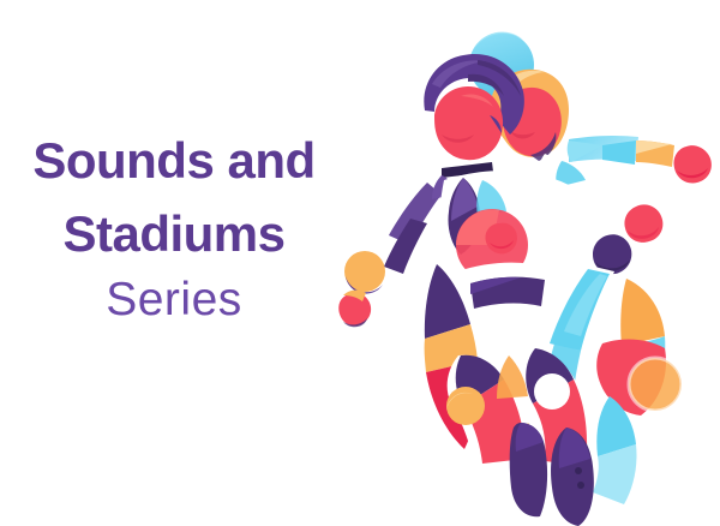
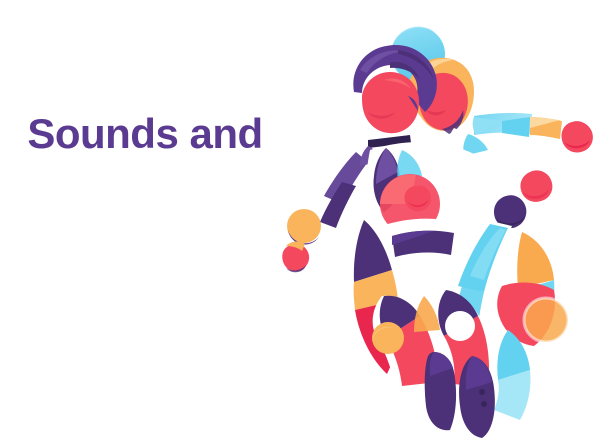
  Sounds and
- Stadiums
- Series
